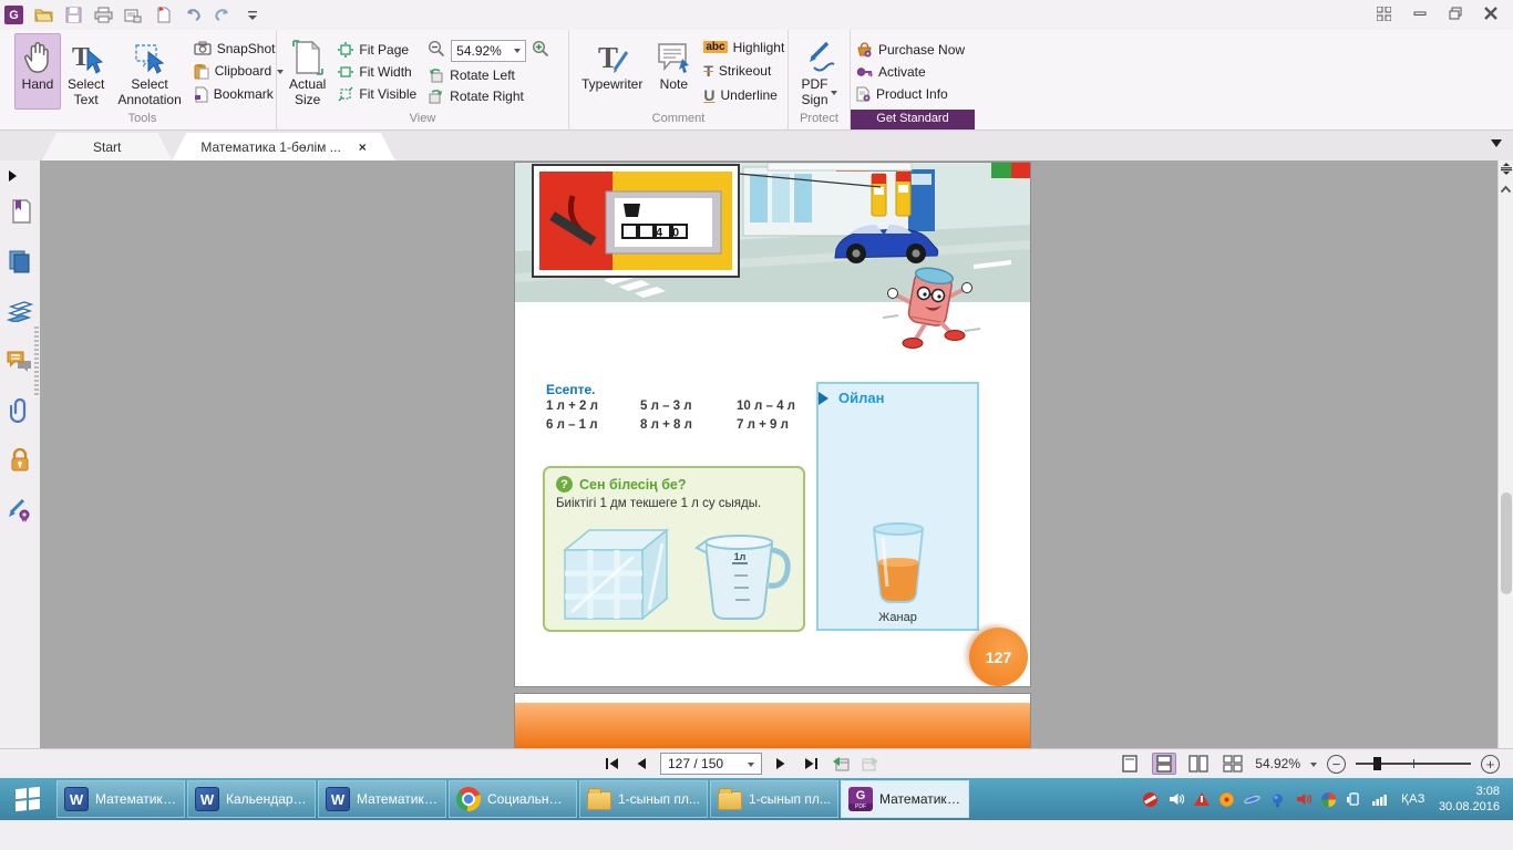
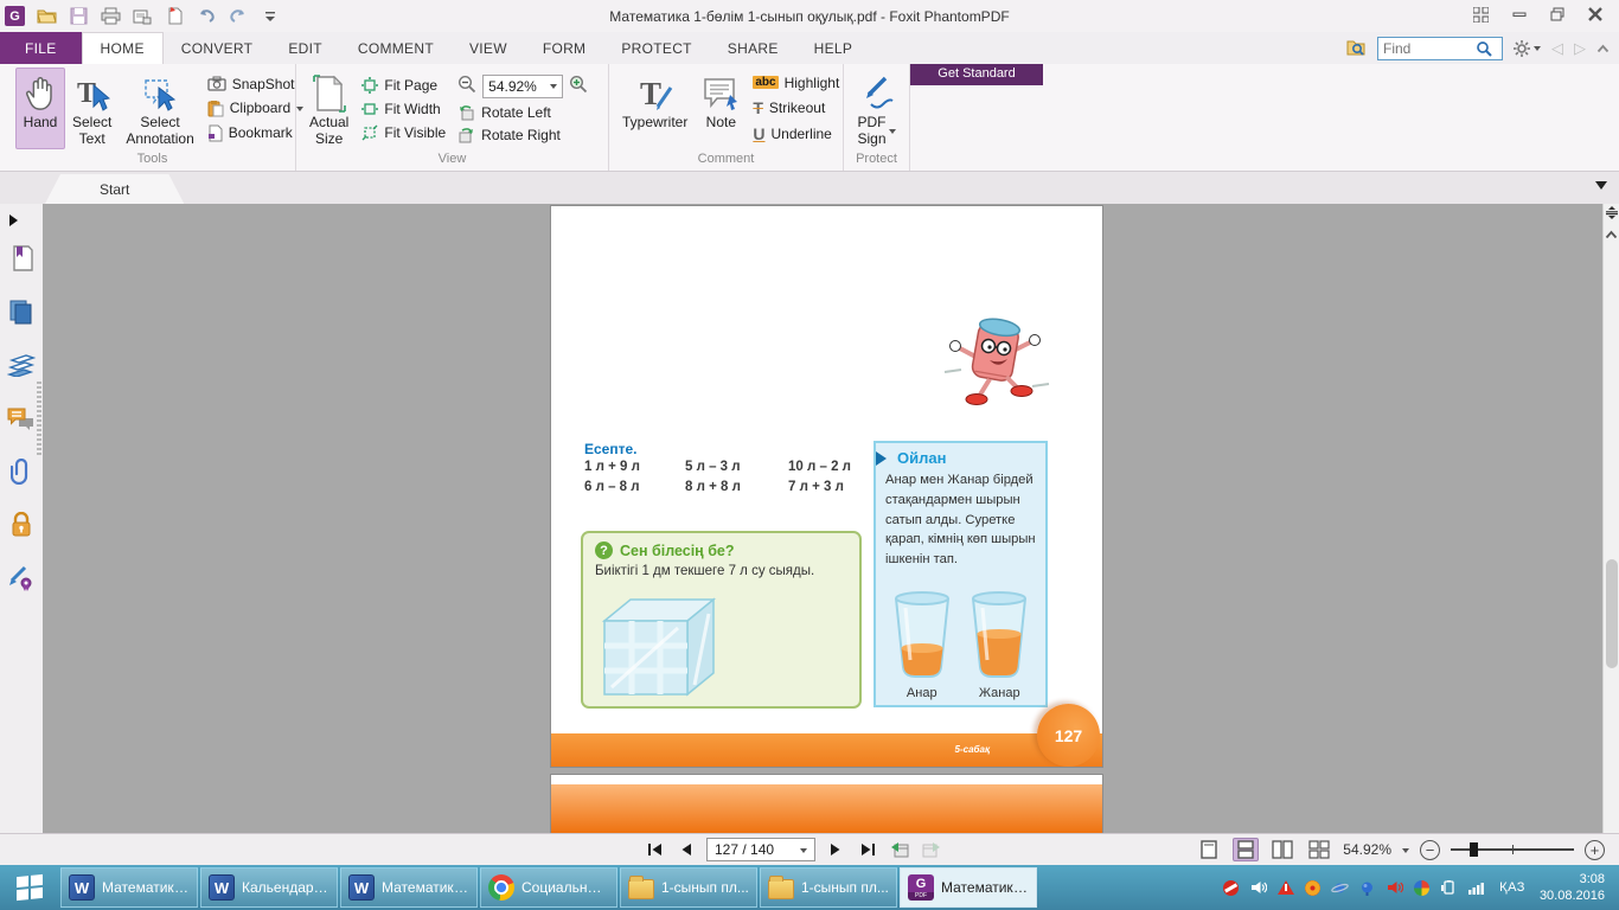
  G
+ Математика 1-бөлім 1-сынып оқулық.pdf - Foxit PhantomPDF
+ FILE
+ HOME
+ CONVERT
+ EDIT
+ COMMENT
+ VIEW
+ FORM
+ PROTECT
+ SHARE
+ HELP
+ Find
+ ◁
+ ▷
  Hand
  T
  Select
  Text
  Select
  Annotation
  SnapShot
  Clipboard
  Bookmark
  Tools
  Actual
  Size
  Fit Page
  Fit Width
  Fit Visible
  54.92%
  Rotate Left
  Rotate Right
  View
  T
  Typewriter
  Note
  abc
  Highlight
  T
  Strikeout
  U
  Underline
  Comment
  PDF
  Sign
  Protect
- Purchase Now
- Activate
- Product Info
  Get Standard
  Start
- Математика 1-бөлім ...
- ×
- 4
- 0
  Есепте.
- 1 л + 2 л
+ 1 л + 9 л
  5 л – 3 л
- 10 л – 4 л
+ 10 л – 2 л
- 6 л – 1 л
+ 6 л – 8 л
  8 л + 8 л
- 7 л + 9 л
+ 7 л + 3 л
  ?
  Сен білесің бе?
- Биіктігі 1 дм текшеге 1 л су сыяды.
+ Биіктігі 1 дм текшеге 7 л су сыяды.
- 1л
  Ойлан
+ Анар мен Жанар бірдей стақандармен шырын сатып алды. Суретке қарап, кімнің көп шырын ішкенін тап.
+ Анар
  Жанар
+ 5-сабақ
  127
- 127 / 150
+ 127 / 140
  54.92%
  −
  +
  W
  Математика .
  W
  Кальендарн..
  W
  Математика .
  Социальная .
  1-сынып пл...
  1-сынып пл...
  G
  Математика .
  ҚАЗ
  3:08
  30.08.2016
